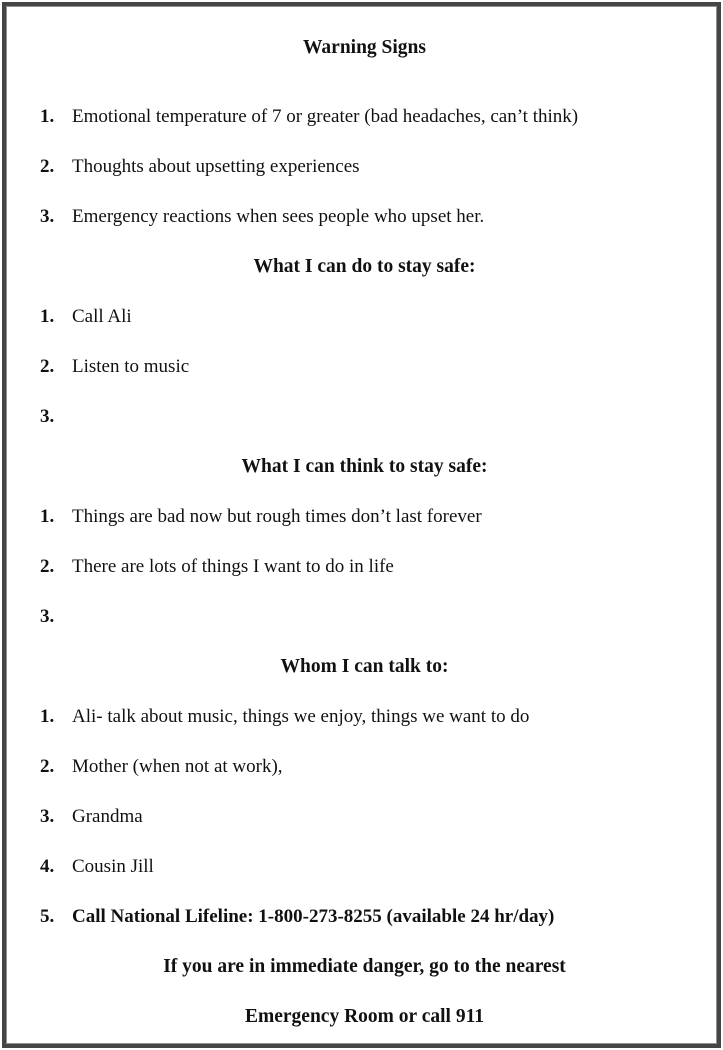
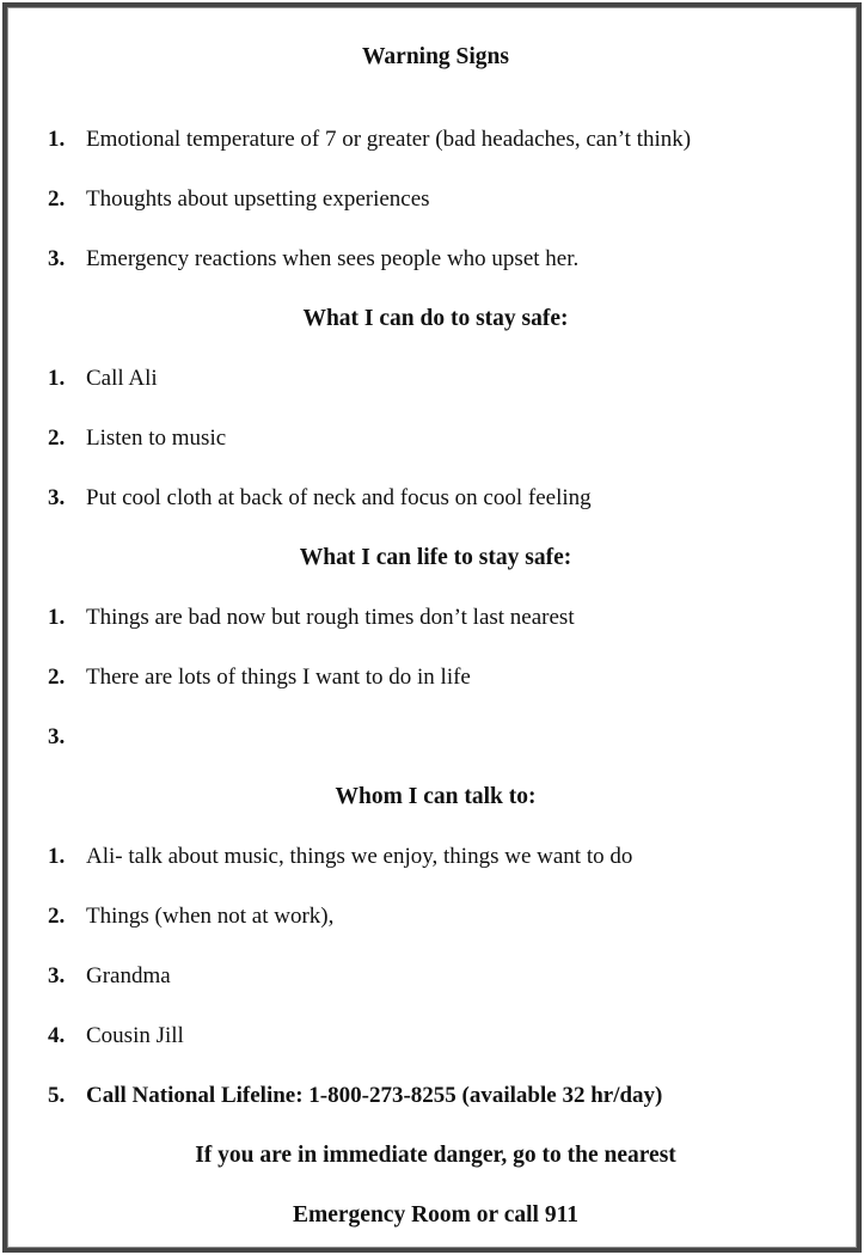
  Warning Signs
  1.
  Emotional temperature of 7 or greater (bad headaches, can’t think)
  2.
  Thoughts about upsetting experiences
  3.
  Emergency reactions when sees people who upset her.
  What I can do to stay safe:
  1.
  Call Ali
  2.
  Listen to music
  3.
+ Put cool cloth at back of neck and focus on cool feeling
- What I can think to stay safe:
+ What I can life to stay safe:
  1.
- Things are bad now but rough times don’t last forever
+ Things are bad now but rough times don’t last nearest
  2.
  There are lots of things I want to do in life
  3.
  Whom I can talk to:
  1.
  Ali- talk about music, things we enjoy, things we want to do
  2.
- Mother (when not at work),
+ Things (when not at work),
  3.
  Grandma
  4.
  Cousin Jill
  5.
- Call National Lifeline: 1-800-273-8255 (available 24 hr/day)
+ Call National Lifeline: 1-800-273-8255 (available 32 hr/day)
  If you are in immediate danger, go to the nearest
  Emergency Room or call 911
